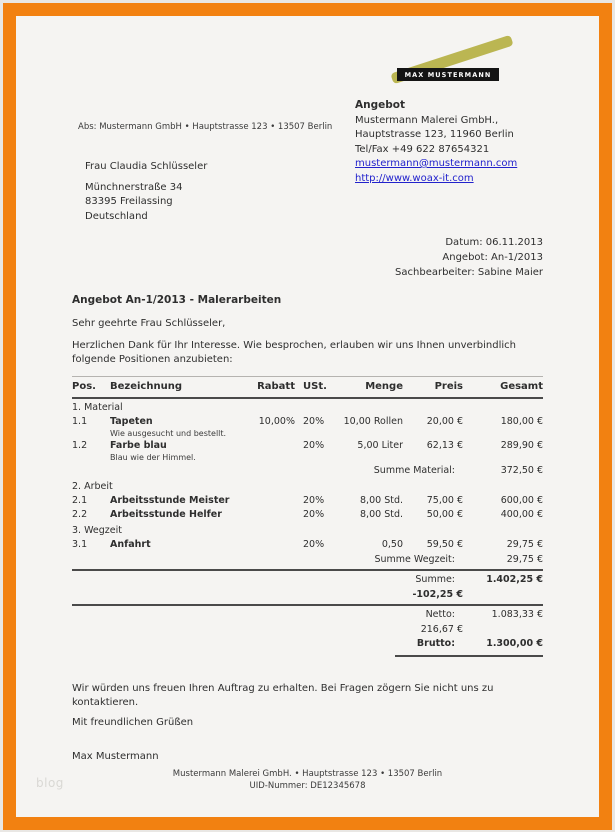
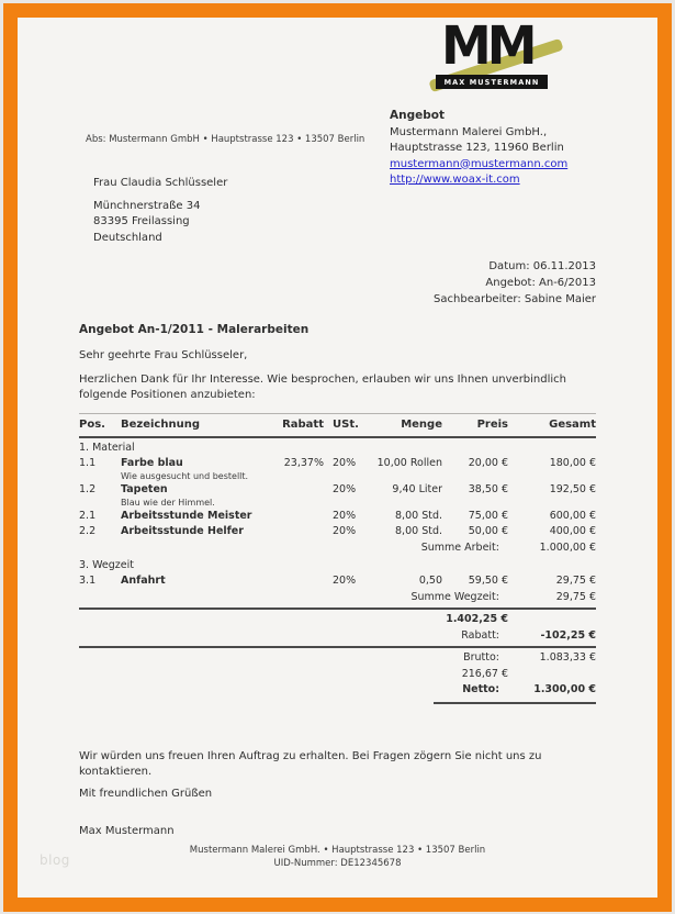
+ MM
  MAX MUSTERMANN
  Abs: Mustermann GmbH • Hauptstrasse 123 • 13507 Berlin
  Angebot
  Mustermann Malerei GmbH.,
  Hauptstrasse 123, 11960 Berlin
- Tel/Fax +49 622 87654321
  mustermann@mustermann.com
  http://www.woax-it.com
  Frau Claudia Schlüsseler
  Münchnerstraße 34
  83395 Freilassing
  Deutschland
  Datum: 06.11.2013
- Angebot: An-1/2013
+ Angebot: An-6/2013
  Sachbearbeiter: Sabine Maier
- Angebot An-1/2013 - Malerarbeiten
+ Angebot An-1/2011 - Malerarbeiten
  Sehr geehrte Frau Schlüsseler,
  Herzlichen Dank für Ihr Interesse. Wie besprochen, erlauben wir uns Ihnen unverbindlich
  folgende Positionen anzubieten:
  Pos.
  Bezeichnung
  Rabatt
  USt.
  Menge
  Preis
  Gesamt
  1. Material
  1.1
- Tapeten
+ Farbe blau
- 10,00%
+ 23,37%
  20%
  10,00 Rollen
  20,00 €
  180,00 €
  Wie ausgesucht und bestellt.
  1.2
- Farbe blau
+ Tapeten
  20%
- 5,00 Liter
+ 9,40 Liter
- 62,13 €
+ 38,50 €
- 289,90 €
+ 192,50 €
  Blau wie der Himmel.
- Summe Material:
- 372,50 €
- 2. Arbeit
  2.1
  Arbeitsstunde Meister
  20%
  8,00 Std.
  75,00 €
  600,00 €
  2.2
  Arbeitsstunde Helfer
  20%
  8,00 Std.
  50,00 €
  400,00 €
+ Summe Arbeit:
+ 1.000,00 €
  3. Wegzeit
  3.1
  Anfahrt
  20%
  0,50
  59,50 €
  29,75 €
  Summe Wegzeit:
  29,75 €
- Summe:
  1.402,25 €
+ Rabatt:
  -102,25 €
- Netto:
+ Brutto:
  1.083,33 €
  216,67 €
- Brutto:
+ Netto:
  1.300,00 €
  Wir würden uns freuen Ihren Auftrag zu erhalten. Bei Fragen zögern Sie nicht uns zu
  kontaktieren.
  Mit freundlichen Grüßen
  Max Mustermann
  Mustermann Malerei GmbH. • Hauptstrasse 123 • 13507 Berlin
  UID-Nummer: DE12345678
  blog
